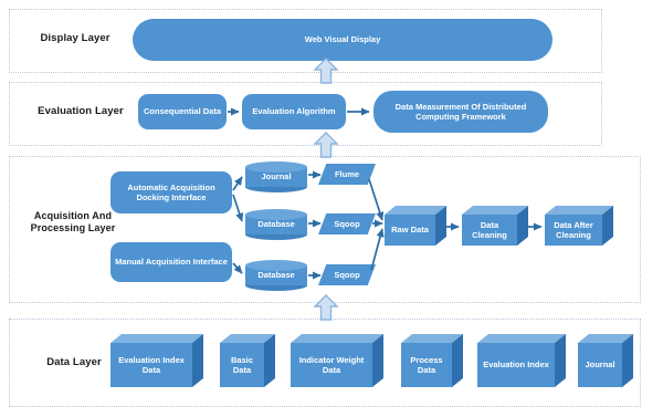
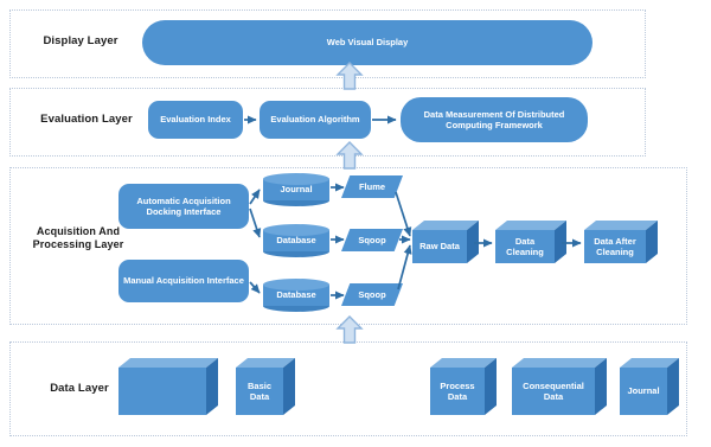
  Display Layer
  Web Visual Display
  Evaluation Layer
- Consequential Data
+ Evaluation Index
  Evaluation Algorithm
  Data Measurement Of Distributed Computing Framework
  Acquisition And Processing Layer
  Automatic Acquisition Docking Interface
  Manual Acquisition Interface
  Journal
  Database
  Database
  Flume
  Sqoop
  Sqoop
  Raw Data
  Data Cleaning
  Data After Cleaning
  Data Layer
- Evaluation Index Data
  Basic Data
- Indicator Weight Data
  Process Data
- Evaluation Index
+ Consequential Data
  Journal
